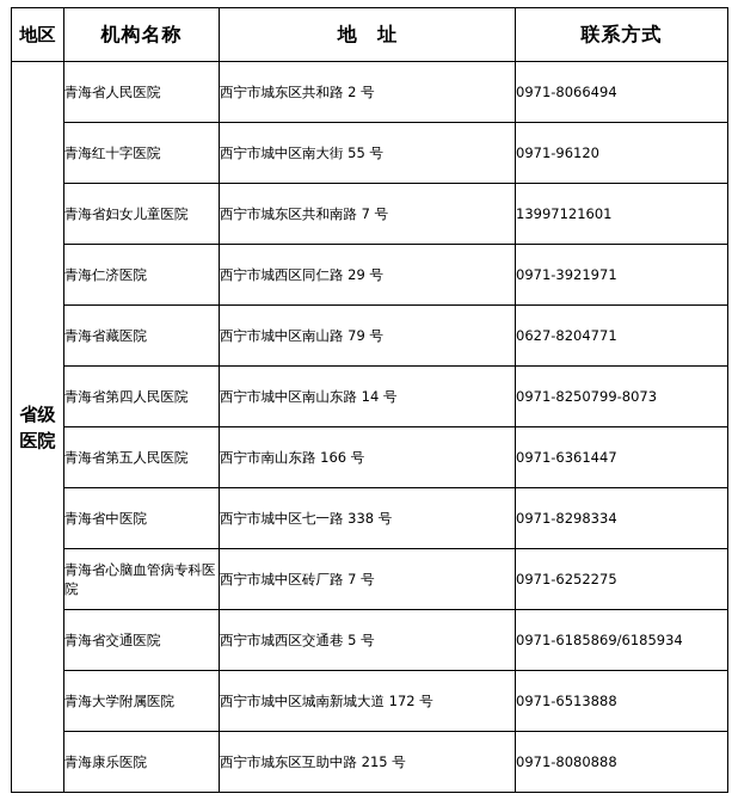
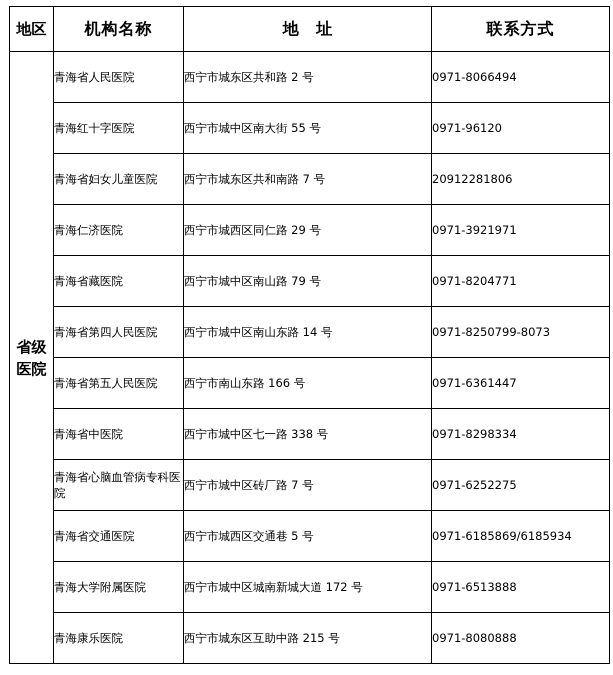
  地区	机构名称	地 址	联系方式
  省级医院	青海省人民医院	西宁市城东区共和路 2 号	0971-8066494
  青海红十字医院	西宁市城中区南大街 55 号	0971-96120
- 青海省妇女儿童医院	西宁市城东区共和南路 7 号	13997121601
+ 青海省妇女儿童医院	西宁市城东区共和南路 7 号	20912281806
  青海仁济医院	西宁市城西区同仁路 29 号	0971-3921971
- 青海省藏医院	西宁市城中区南山路 79 号	0627-8204771
+ 青海省藏医院	西宁市城中区南山路 79 号	0971-8204771
  青海省第四人民医院	西宁市城中区南山东路 14 号	0971-8250799-8073
  青海省第五人民医院	西宁市南山东路 166 号	0971-6361447
  青海省中医院	西宁市城中区七一路 338 号	0971-8298334
  青海省心脑血管病专科医院	西宁市城中区砖厂路 7 号	0971-6252275
  青海省交通医院	西宁市城西区交通巷 5 号	0971-6185869/6185934
  青海大学附属医院	西宁市城中区城南新城大道 172 号	0971-6513888
  青海康乐医院	西宁市城东区互助中路 215 号	0971-8080888
